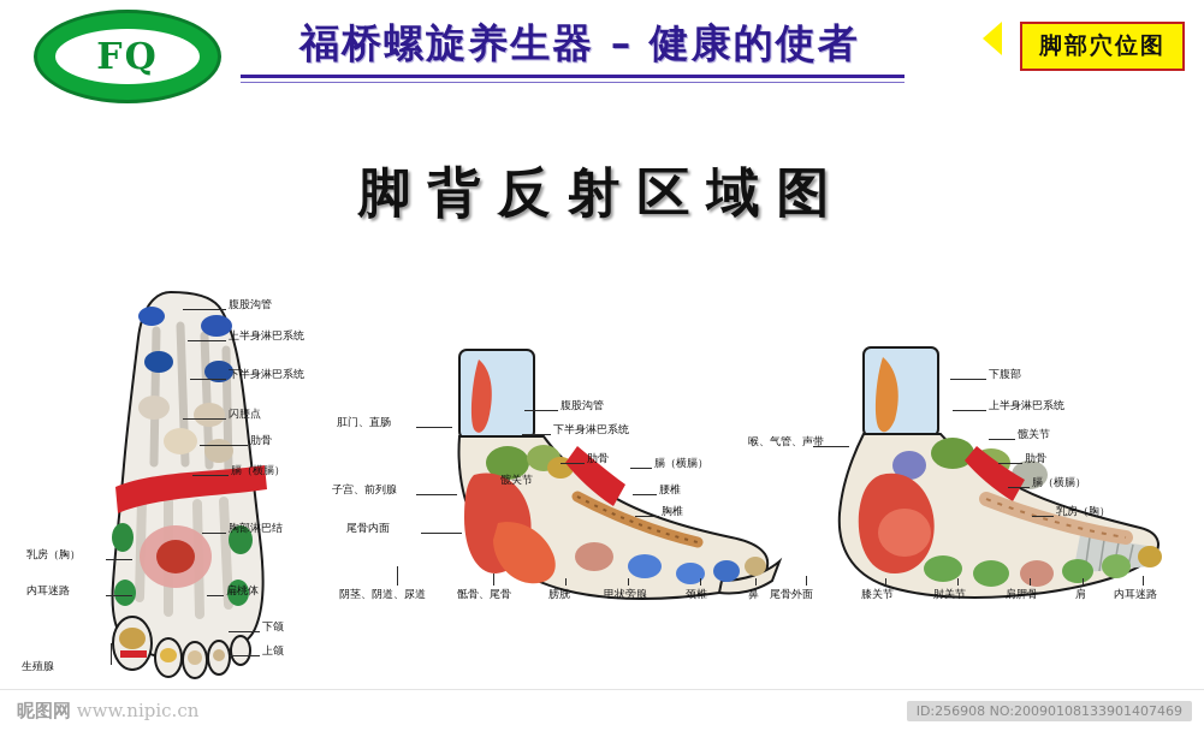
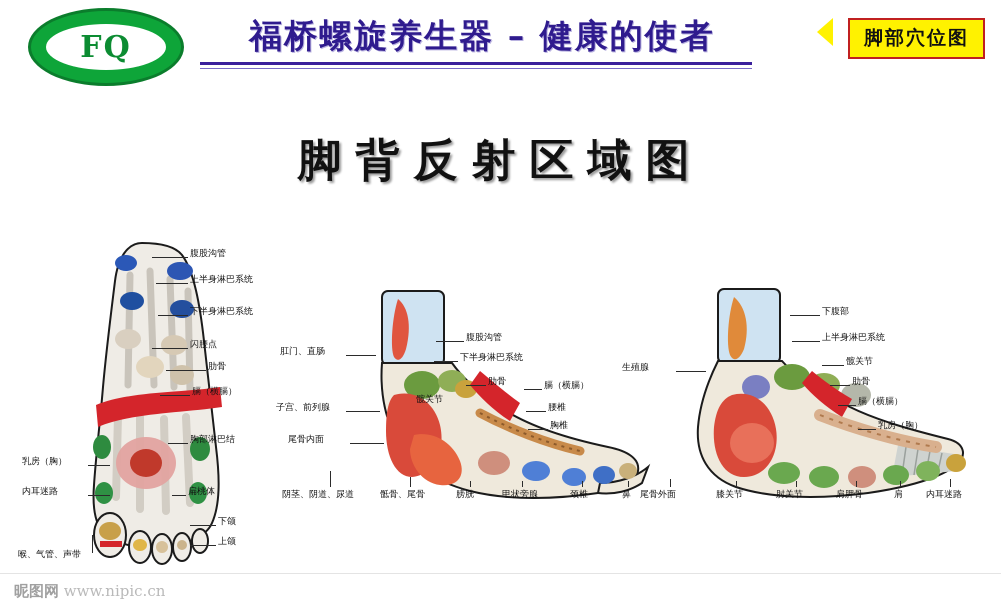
  FQ
  福桥螺旋养生器 – 健康的使者
  脚部穴位图
  脚背反射区域图
  腹股沟管
  上半身淋巴系统
  下半身淋巴系统
  闪腰点
  肋骨
  膈（横膈）
  胸部淋巴结
  乳房（胸）
  内耳迷路
- 生殖腺
+ 喉、气管、声带
  扁桃体
  下颌
  上颌
  肛门、直肠
  子宫、前列腺
  尾骨内面
  髋关节
  腹股沟管
  下半身淋巴系统
  肋骨
  膈（横膈）
  腰椎
  胸椎
  阴茎、阴道、尿道
  骶骨、尾骨
  膀胱
  甲状旁腺
  颈椎
  鼻
- 喉、气管、声带
+ 生殖腺
  下腹部
  上半身淋巴系统
  髋关节
  肋骨
  膈（横膈）
  乳房（胸）
  尾骨外面
  膝关节
  肘关节
  肩胛骨
  肩
  内耳迷路
  昵图网 www.nipic.cn
- ID:256908 NO:20090108133901407469
